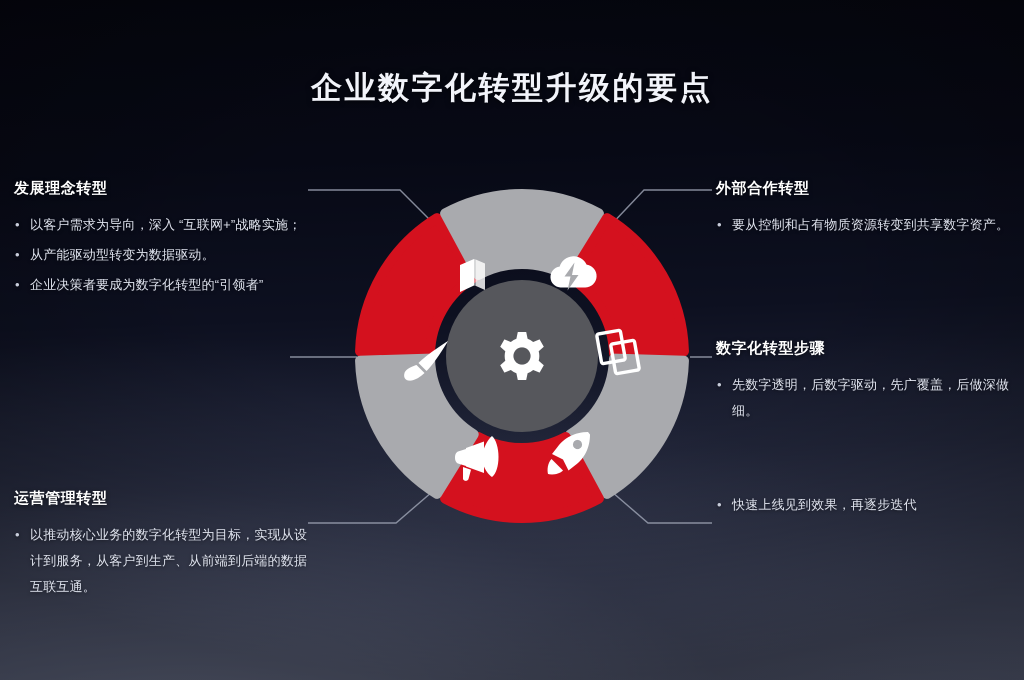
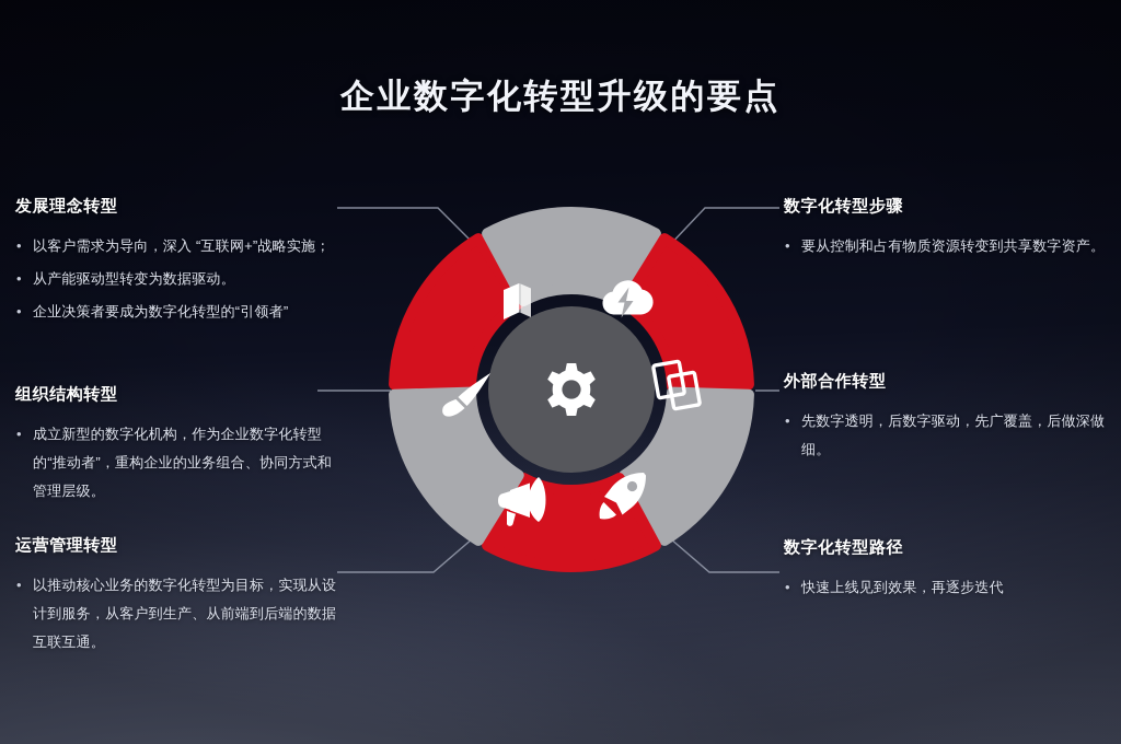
  企业数字化转型升级的要点
  发展理念转型
  以客户需求为导向，深入 “互联网+”战略实施；
  从产能驱动型转变为数据驱动。
  企业决策者要成为数字化转型的“引领者”
+ 组织结构转型
+ 成立新型的数字化机构，作为企业数字化转型的“推动者”，重构企业的业务组合、协同方式和管理层级。
  运营管理转型
  以推动核心业务的数字化转型为目标，实现从设计到服务，从客户到生产、从前端到后端的数据互联互通。
- 外部合作转型
+ 数字化转型步骤
  要从控制和占有物质资源转变到共享数字资产。
- 数字化转型步骤
+ 外部合作转型
  先数字透明，后数字驱动，先广覆盖，后做深做细。
+ 数字化转型路径
  快速上线见到效果，再逐步迭代
